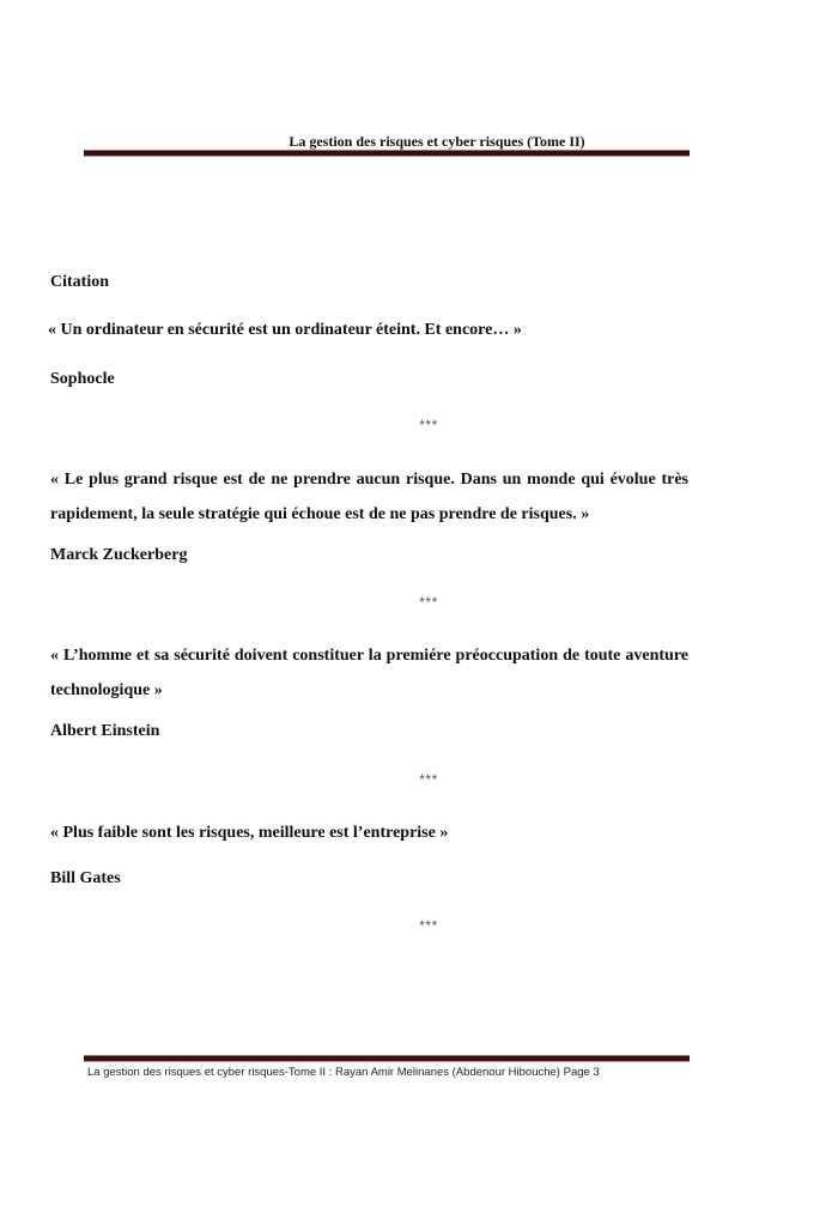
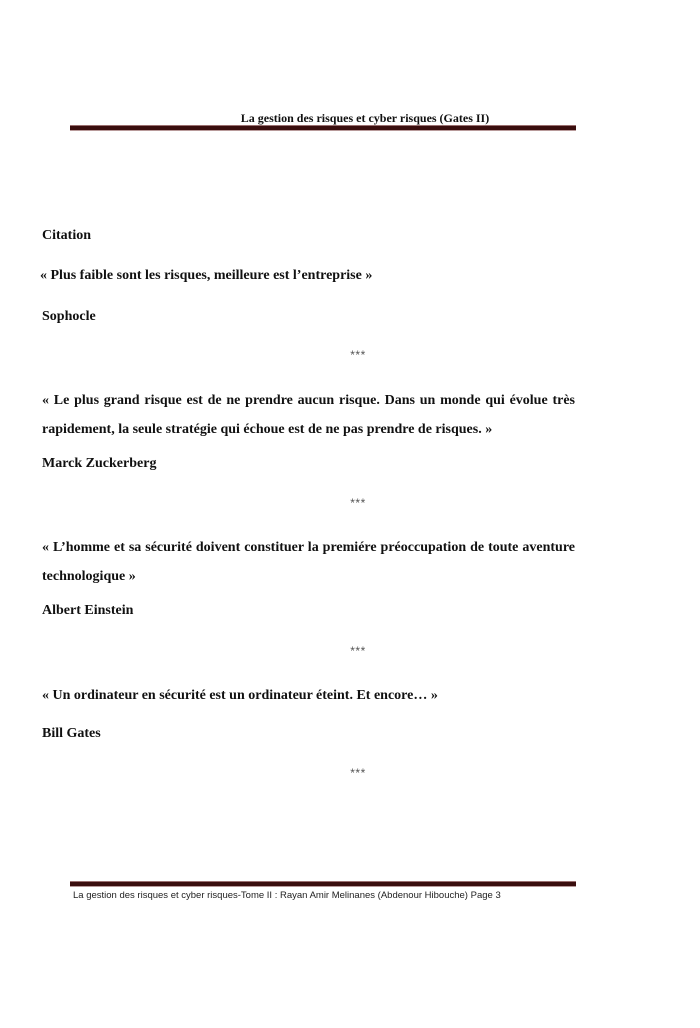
- La gestion des risques et cyber risques (Tome II)
+ La gestion des risques et cyber risques (Gates II)
  Citation
- « Un ordinateur en sécurité est un ordinateur éteint. Et encore… »
+ « Plus faible sont les risques, meilleure est l’entreprise »
  Sophocle
  ***
  « Le plus grand risque est de ne prendre aucun risque. Dans un monde qui évolue très rapidement, la seule stratégie qui échoue est de ne pas prendre de risques. »
  Marck Zuckerberg
  ***
  « L’homme et sa sécurité doivent constituer la premiére préoccupation de toute aventure technologique »
  Albert Einstein
  ***
- « Plus faible sont les risques, meilleure est l’entreprise »
+ « Un ordinateur en sécurité est un ordinateur éteint. Et encore… »
  Bill Gates
  ***
  La gestion des risques et cyber risques-Tome II : Rayan Amir Melinanes (Abdenour Hibouche) Page 3
